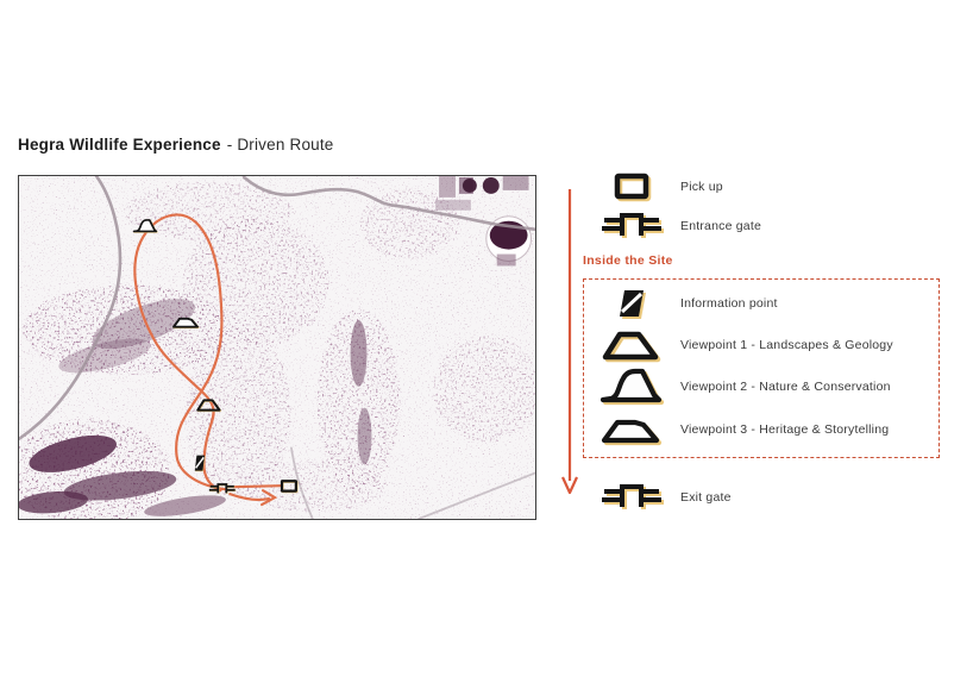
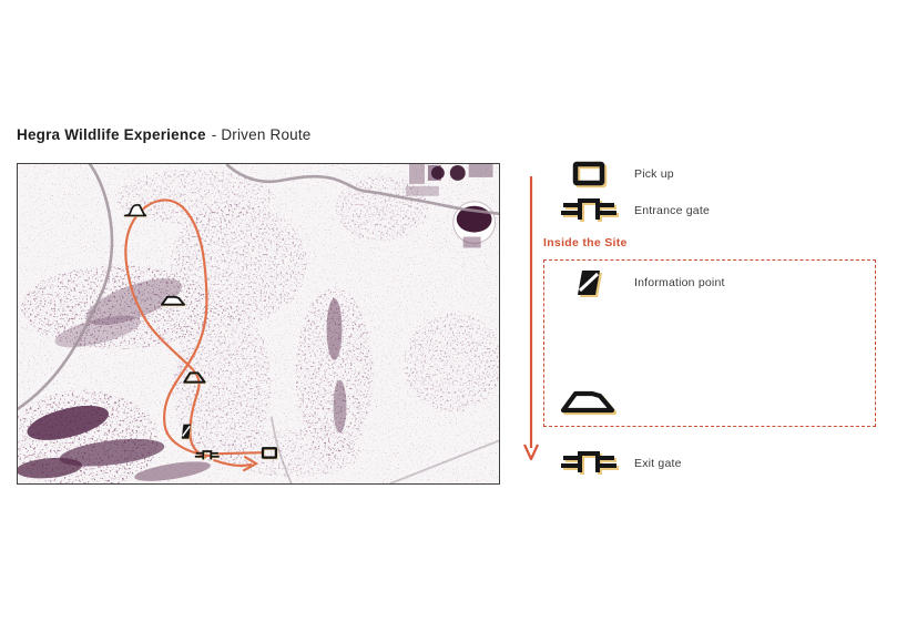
  Hegra Wildlife Experience - Driven Route
  Pick up
  Entrance gate
  Inside the Site
  Information point
- Viewpoint 1 - Landscapes & Geology
- Viewpoint 2 - Nature & Conservation
- Viewpoint 3 - Heritage & Storytelling
  Exit gate
